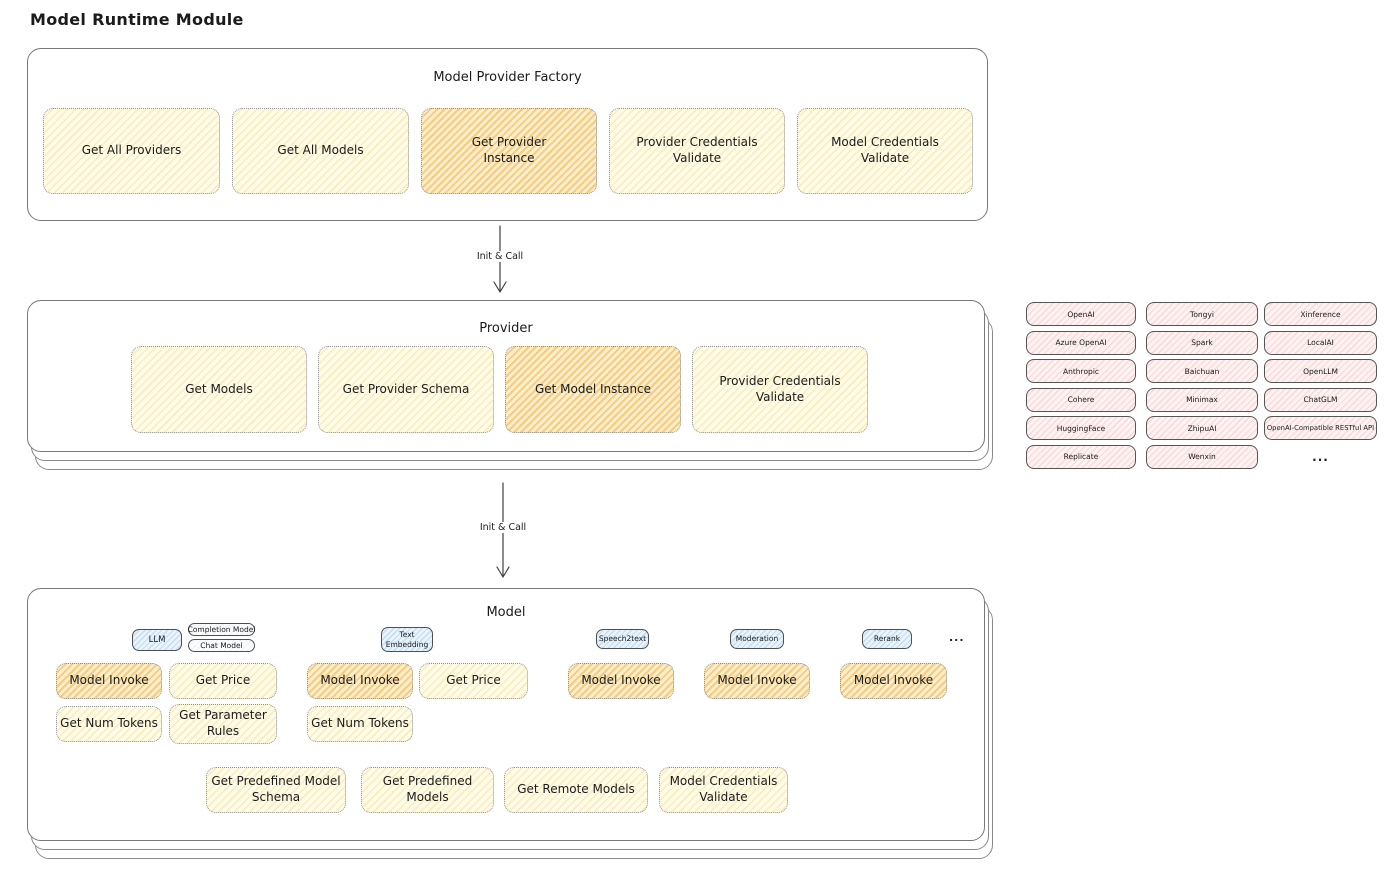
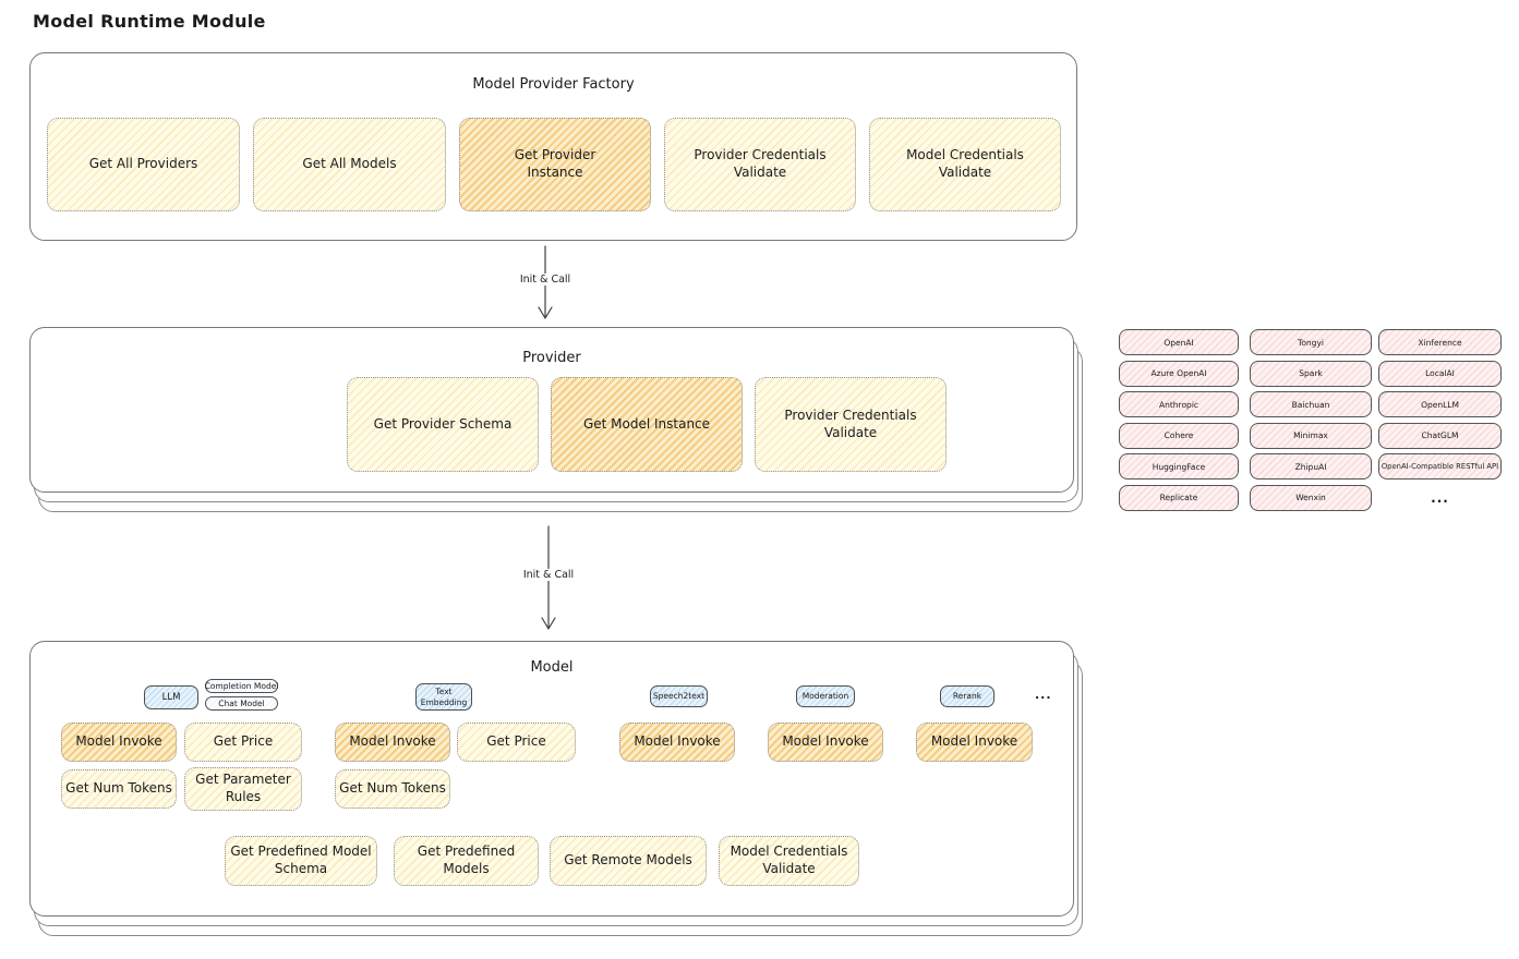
  Model Runtime Module
  Model Provider Factory
  Get All Providers
  Get All Models
  Get Provider Instance
  Provider Credentials Validate
  Model Credentials Validate
  Init & Call
  Provider
- Get Models
  Get Provider Schema
  Get Model Instance
  Provider Credentials Validate
  OpenAI
  Azure OpenAI
  Anthropic
  Cohere
  HuggingFace
  Replicate
  Tongyi
  Spark
  Baichuan
  Minimax
  ZhipuAI
  Wenxin
  Xinference
  LocalAI
  OpenLLM
  ChatGLM
  OpenAI-Compatible RESTful API
  ...
  Init & Call
  Model
  LLM
  Completion Model
  Chat Model
  Text Embedding
  Speech2text
  Moderation
  Rerank
  ...
  Model Invoke
  Get Price
  Model Invoke
  Get Price
  Model Invoke
  Model Invoke
  Model Invoke
  Get Num Tokens
  Get Parameter Rules
  Get Num Tokens
  Get Predefined Model Schema
  Get Predefined Models
  Get Remote Models
  Model Credentials Validate
